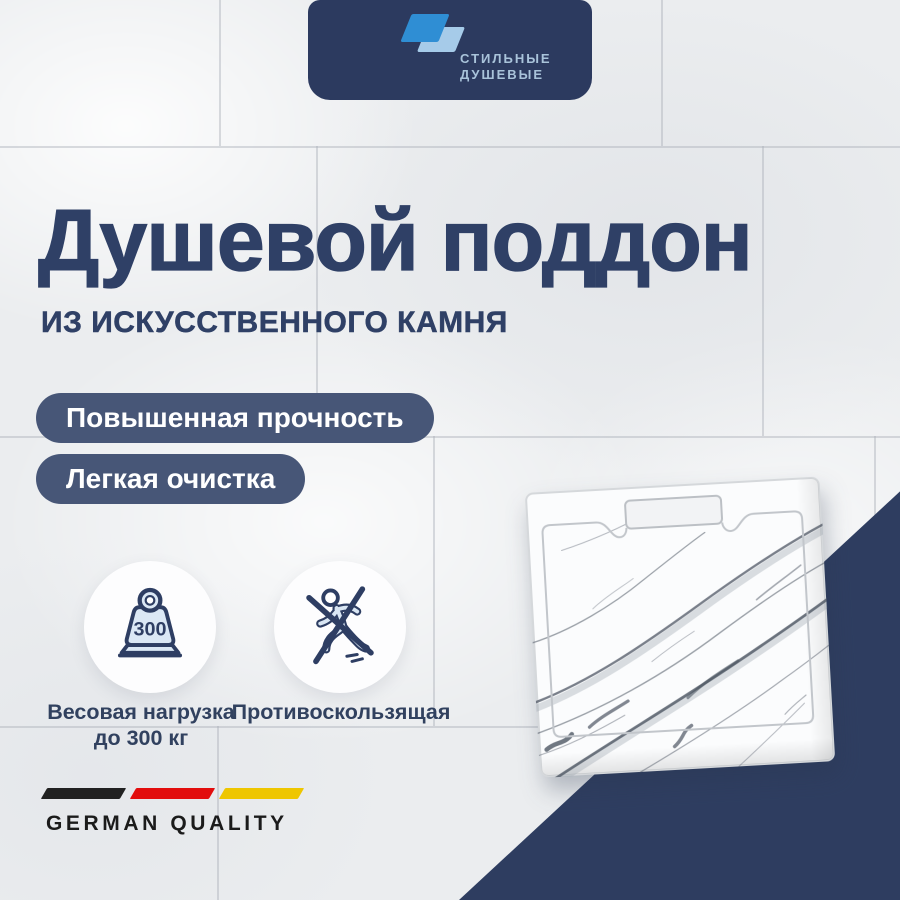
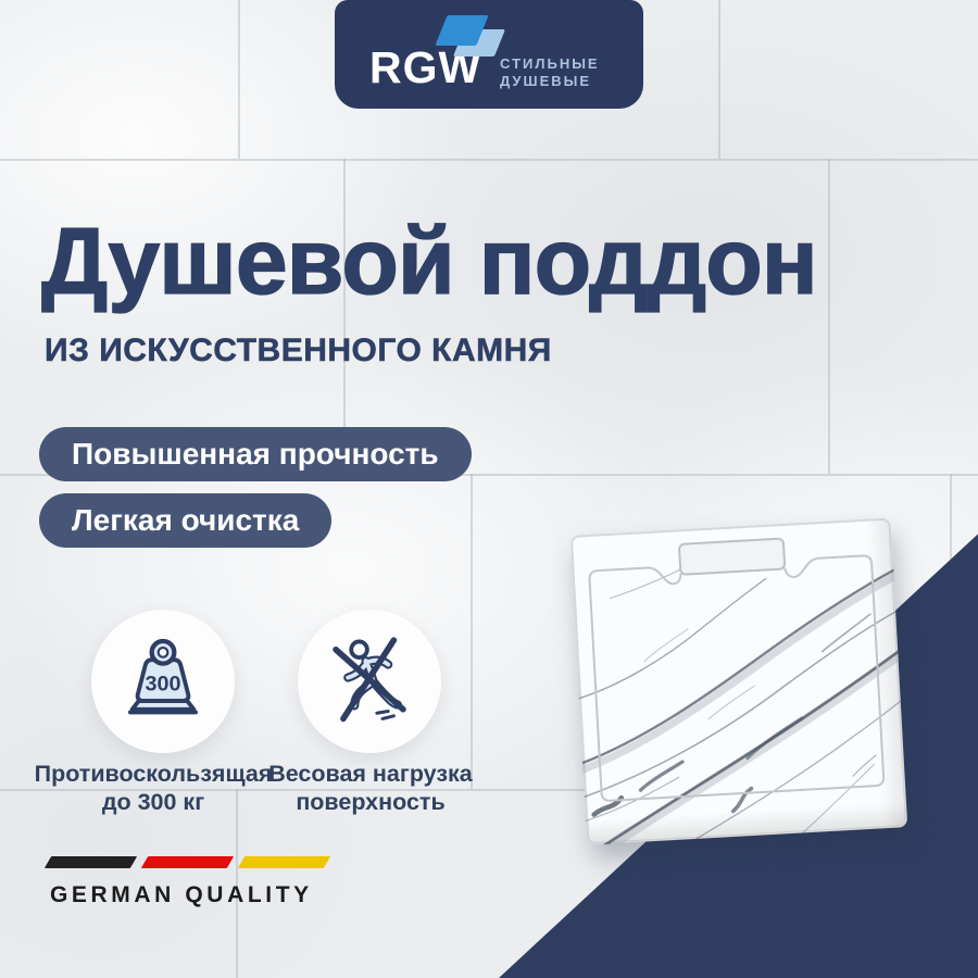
+ RGW
  СТИЛЬНЫЕ
  ДУШЕВЫЕ
  Душевой поддон
  ИЗ ИСКУССТВЕННОГО КАМНЯ
  Повышенная прочность
  Легкая очистка
  300
- Весовая нагрузка
+ Противоскользящая
  до 300 кг
- Противоскользящая
+ Весовая нагрузка
+ поверхность
  GERMAN QUALITY
